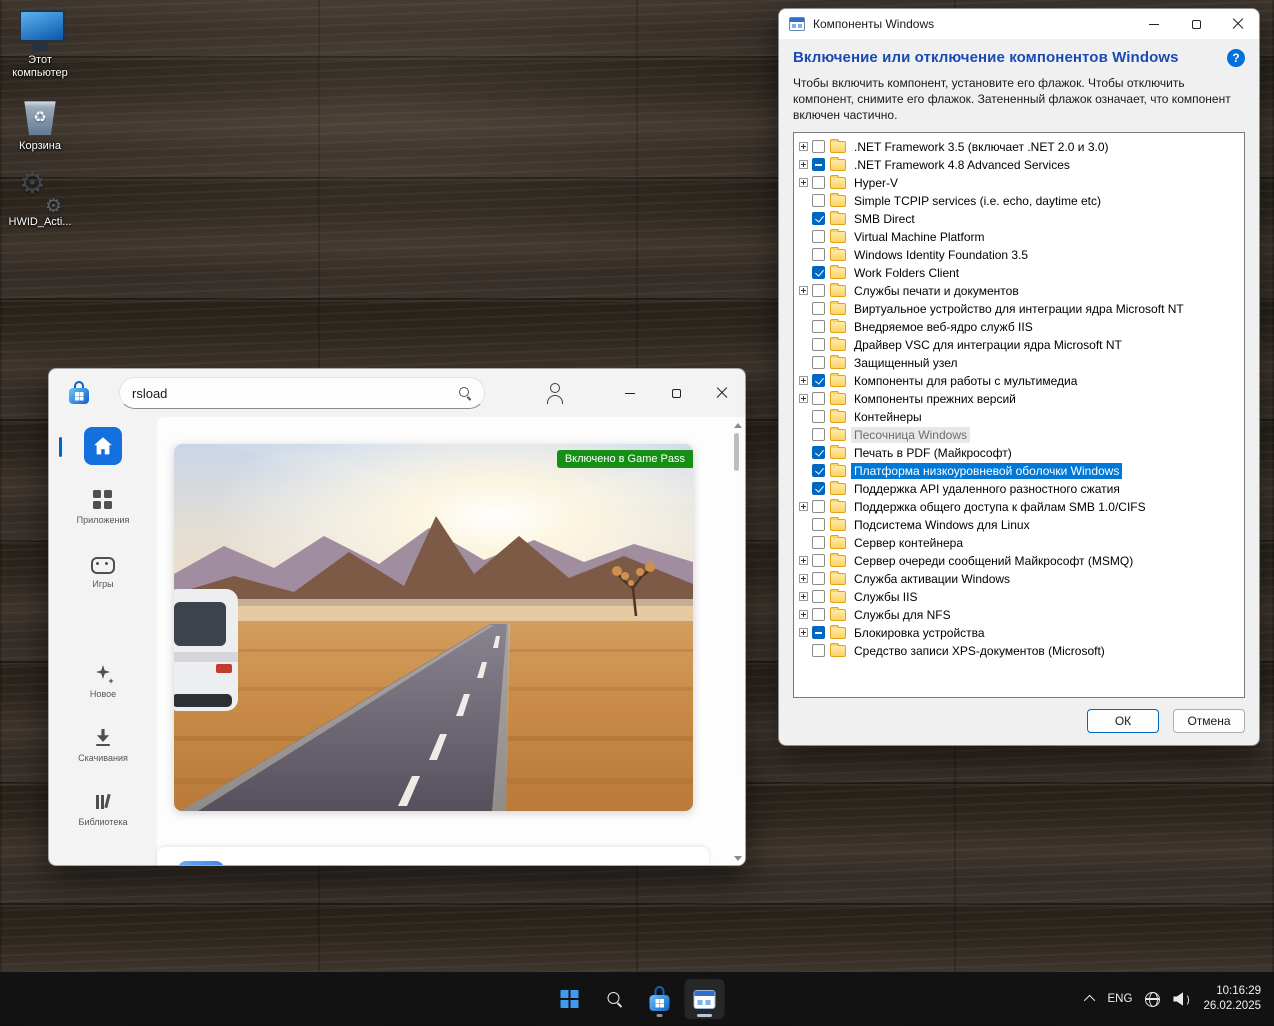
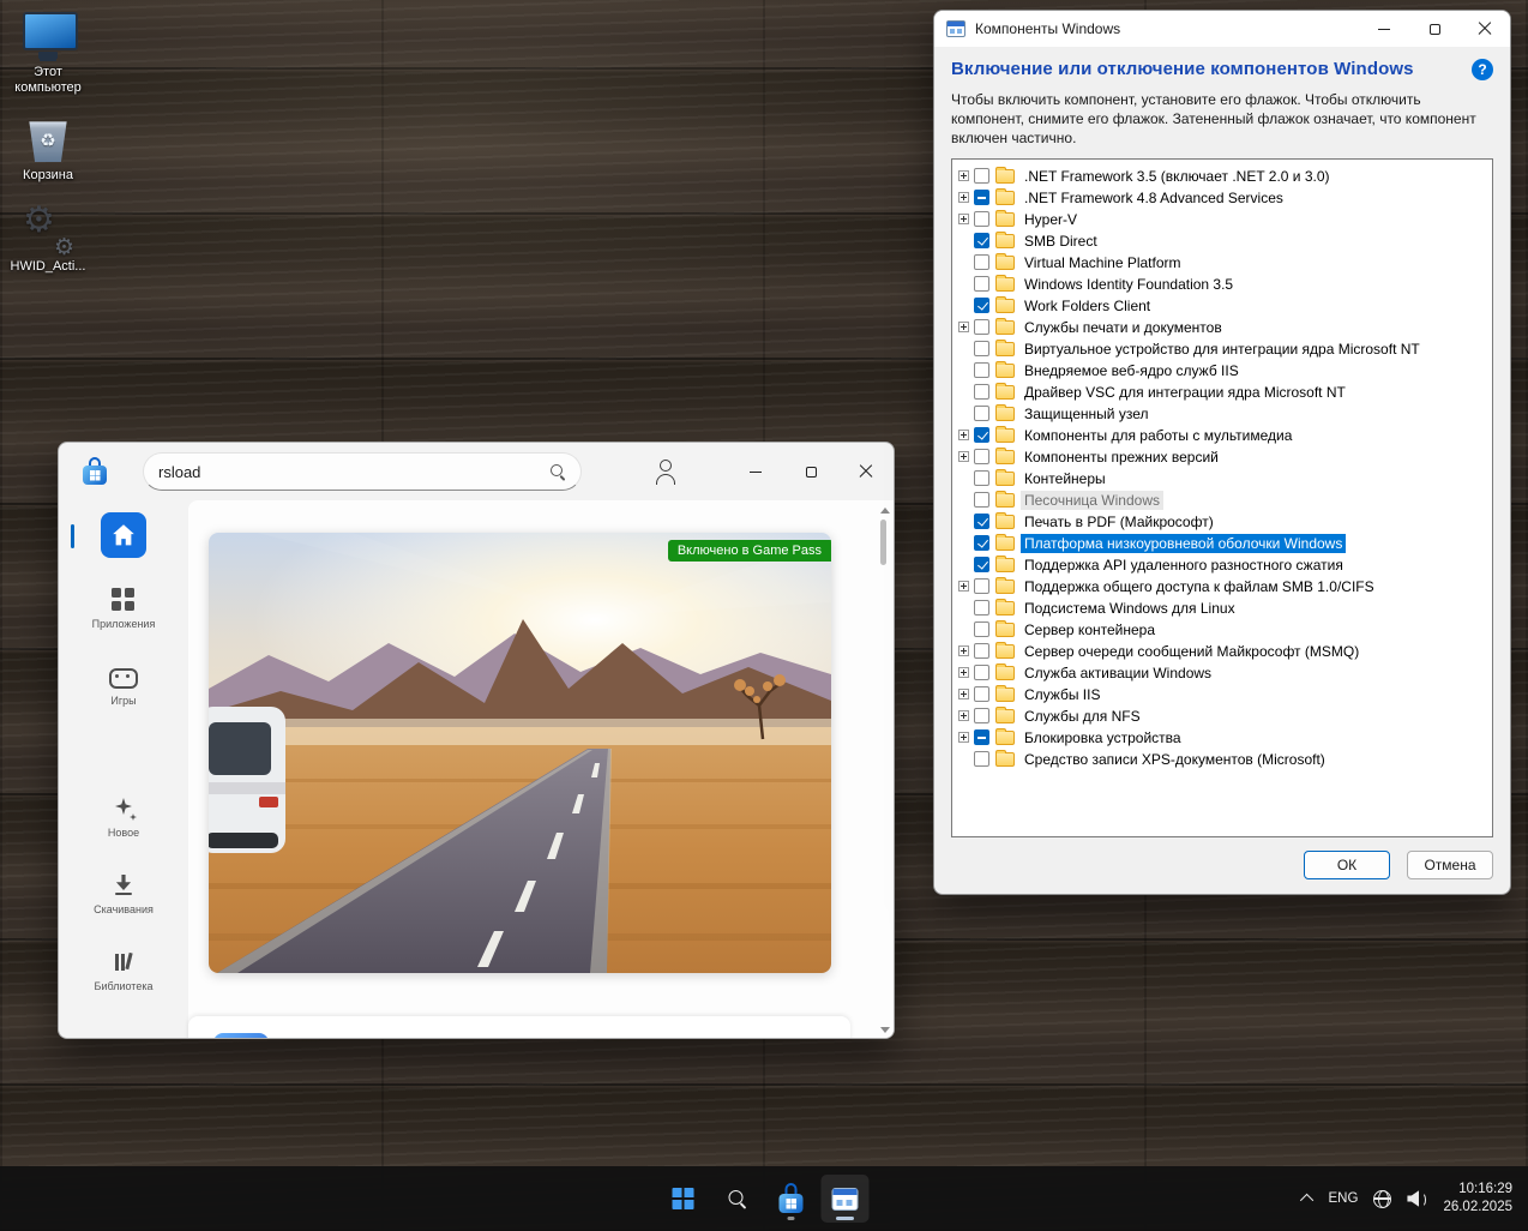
  Этот компьютер
  Корзина
  HWID_Acti...
  rsload
  Приложения
  Игры
  Новое
  Скачивания
  Библиотека
  Включено в Game Pass
  Компоненты Windows
  Включение или отключение компонентов Windows
  Чтобы включить компонент, установите его флажок. Чтобы отключить компонент, снимите его флажок. Затененный флажок означает, что компонент включен частично.
  .NET Framework 3.5 (включает .NET 2.0 и 3.0)
  .NET Framework 4.8 Advanced Services
  Hyper-V
- Simple TCPIP services (i.e. echo, daytime etc)
  SMB Direct
  Virtual Machine Platform
  Windows Identity Foundation 3.5
  Work Folders Client
  Службы печати и документов
  Виртуальное устройство для интеграции ядра Microsoft NT
  Внедряемое веб-ядро служб IIS
  Драйвер VSC для интеграции ядра Microsoft NT
  Защищенный узел
  Компоненты для работы с мультимедиа
  Компоненты прежних версий
  Контейнеры
  Песочница Windows
  Печать в PDF (Майкрософт)
  Платформа низкоуровневой оболочки Windows
  Поддержка API удаленного разностного сжатия
  Поддержка общего доступа к файлам SMB 1.0/CIFS
  Подсистема Windows для Linux
  Сервер контейнера
  Сервер очереди сообщений Майкрософт (MSMQ)
  Служба активации Windows
  Службы IIS
  Службы для NFS
  Блокировка устройства
  Средство записи XPS-документов (Microsoft)
  ОК
  Отмена
  ENG
  10:16:29
  26.02.2025
